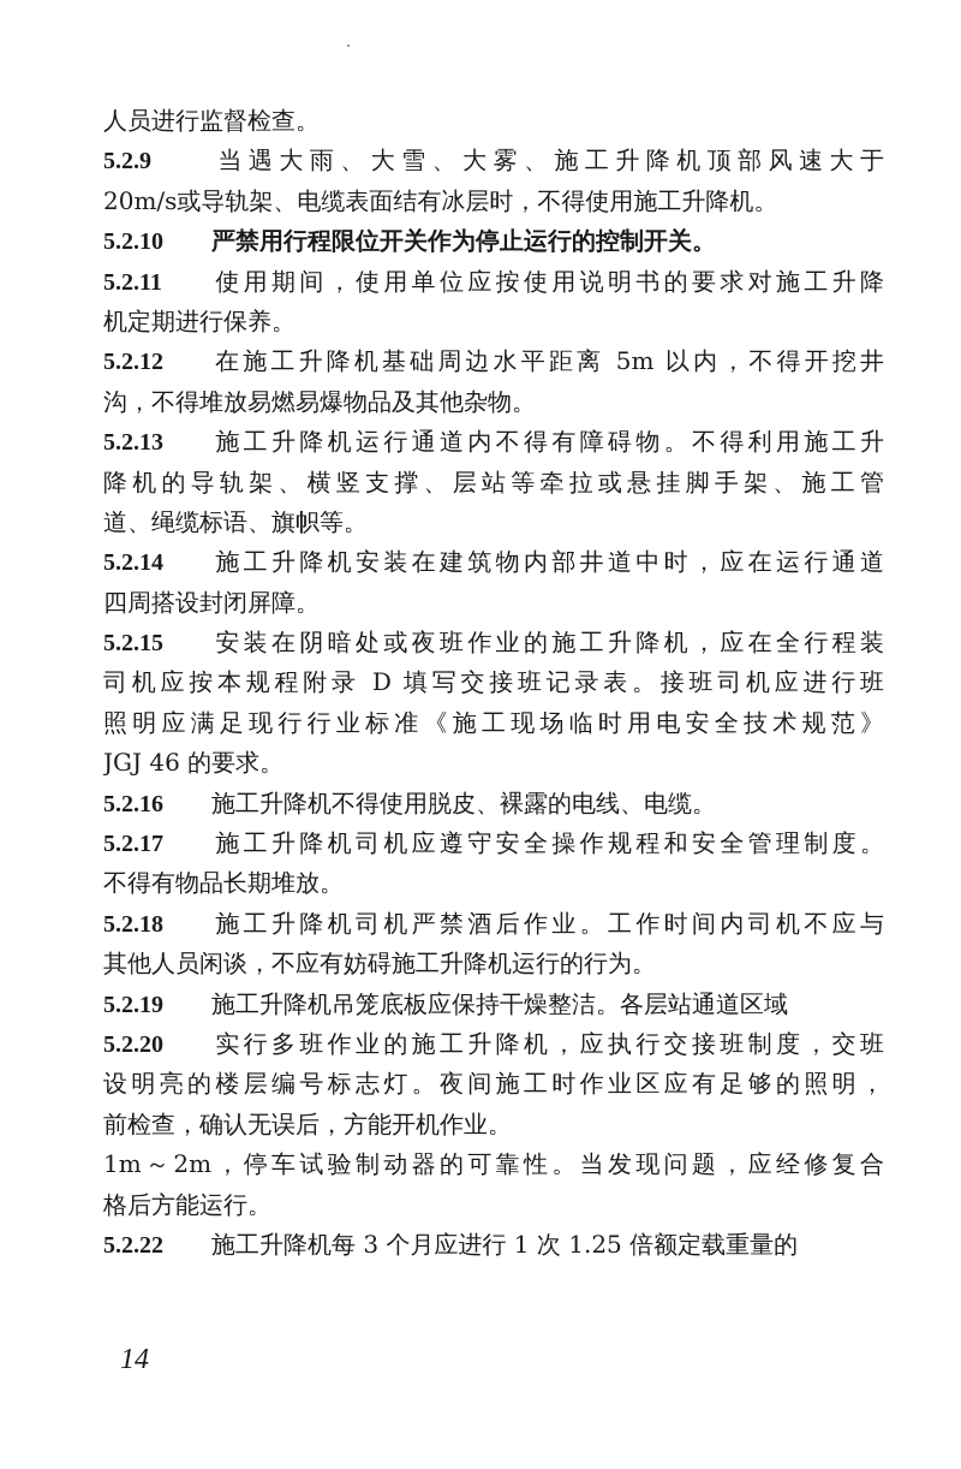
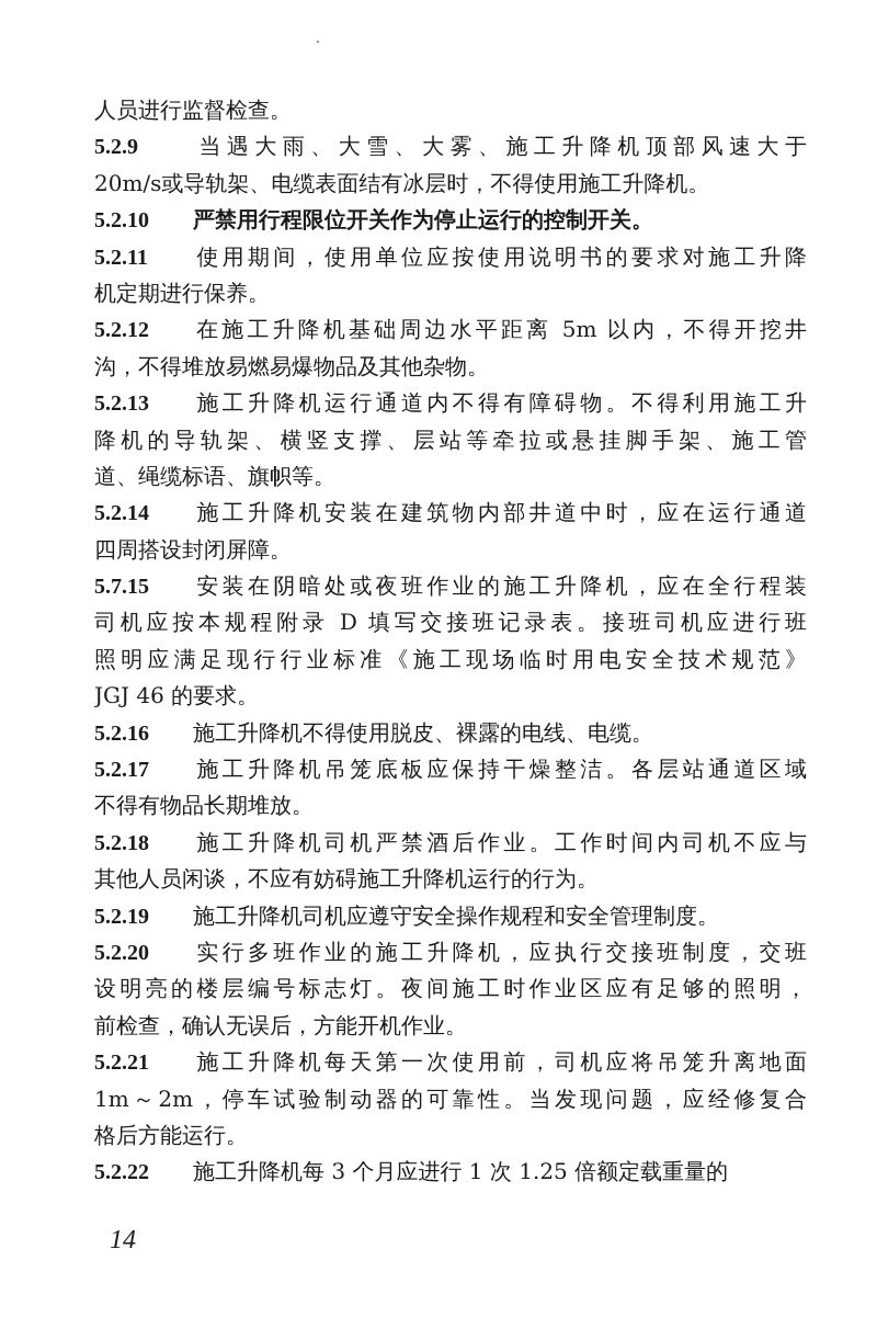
  人员进行监督检查。
  5.2.9 当遇大雨、大雪、大雾、施工升降机顶部风速大于
  20m/s或导轨架、电缆表面结有冰层时，不得使用施工升降机。
  5.2.10 严禁用行程限位开关作为停止运行的控制开关。
  5.2.11 使用期间，使用单位应按使用说明书的要求对施工升降
  机定期进行保养。
  5.2.12 在施工升降机基础周边水平距离 5m 以内，不得开挖井
  沟，不得堆放易燃易爆物品及其他杂物。
  5.2.13 施工升降机运行通道内不得有障碍物。不得利用施工升
  降机的导轨架、横竖支撑、层站等牵拉或悬挂脚手架、施工管
  道、绳缆标语、旗帜等。
  5.2.14 施工升降机安装在建筑物内部井道中时，应在运行通道
  四周搭设封闭屏障。
- 5.2.15 安装在阴暗处或夜班作业的施工升降机，应在全行程装
+ 5.7.15 安装在阴暗处或夜班作业的施工升降机，应在全行程装
  司机应按本规程附录 D 填写交接班记录表。接班司机应进行班
  照明应满足现行行业标准《施工现场临时用电安全技术规范》
  JGJ 46 的要求。
  5.2.16 施工升降机不得使用脱皮、裸露的电线、电缆。
- 5.2.17 施工升降机司机应遵守安全操作规程和安全管理制度。
+ 5.2.17 施工升降机吊笼底板应保持干燥整洁。各层站通道区域
  不得有物品长期堆放。
  5.2.18 施工升降机司机严禁酒后作业。工作时间内司机不应与
  其他人员闲谈，不应有妨碍施工升降机运行的行为。
- 5.2.19 施工升降机吊笼底板应保持干燥整洁。各层站通道区域
+ 5.2.19 施工升降机司机应遵守安全操作规程和安全管理制度。
  5.2.20 实行多班作业的施工升降机，应执行交接班制度，交班
  设明亮的楼层编号标志灯。夜间施工时作业区应有足够的照明，
  前检查，确认无误后，方能开机作业。
+ 5.2.21 施工升降机每天第一次使用前，司机应将吊笼升离地面
  1m～2m，停车试验制动器的可靠性。当发现问题，应经修复合
  格后方能运行。
  5.2.22 施工升降机每 3 个月应进行 1 次 1.25 倍额定载重量的
  14
